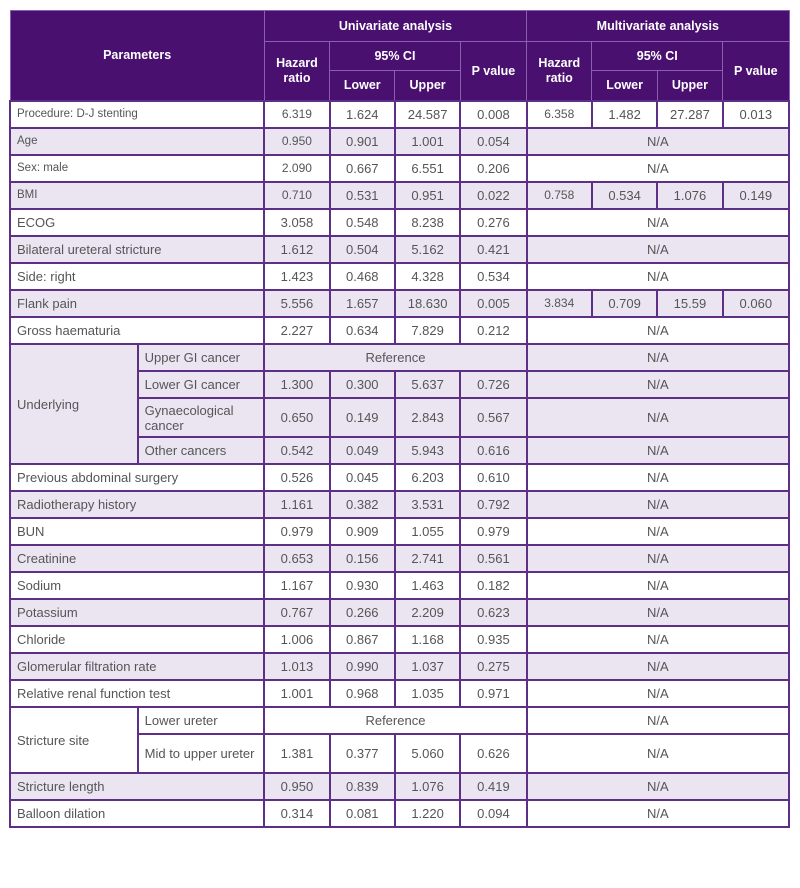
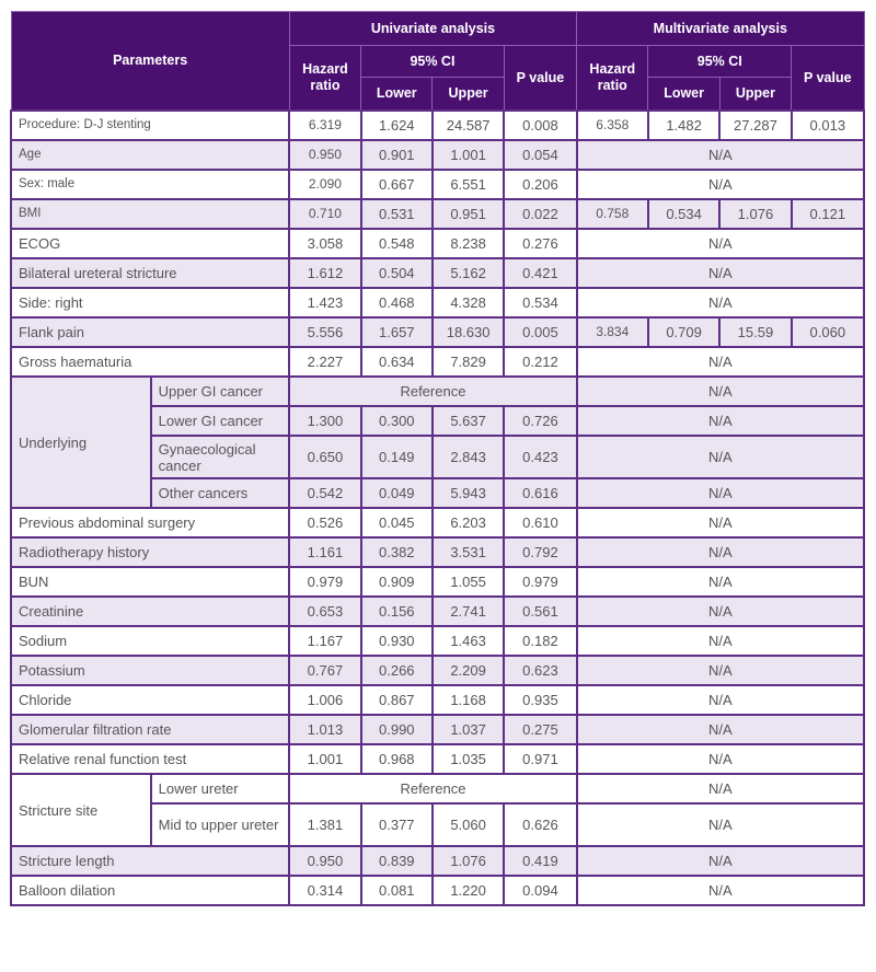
  Parameters	Univariate analysis	Multivariate analysis
  Hazard ratio	95% CI	P value	Hazard ratio	95% CI	P value
  Lower	Upper	Lower	Upper
  Procedure: D-J stenting	6.319	1.624	24.587	0.008	6.358	1.482	27.287	0.013
  Age	0.950	0.901	1.001	0.054	N/A
  Sex: male	2.090	0.667	6.551	0.206	N/A
- BMI	0.710	0.531	0.951	0.022	0.758	0.534	1.076	0.149
+ BMI	0.710	0.531	0.951	0.022	0.758	0.534	1.076	0.121
  ECOG	3.058	0.548	8.238	0.276	N/A
  Bilateral ureteral stricture	1.612	0.504	5.162	0.421	N/A
  Side: right	1.423	0.468	4.328	0.534	N/A
  Flank pain	5.556	1.657	18.630	0.005	3.834	0.709	15.59	0.060
  Gross haematuria	2.227	0.634	7.829	0.212	N/A
  Underlying	Upper GI cancer	Reference	N/A
  Lower GI cancer	1.300	0.300	5.637	0.726	N/A
- Gynaecological cancer	0.650	0.149	2.843	0.567	N/A
+ Gynaecological cancer	0.650	0.149	2.843	0.423	N/A
  Other cancers	0.542	0.049	5.943	0.616	N/A
  Previous abdominal surgery	0.526	0.045	6.203	0.610	N/A
  Radiotherapy history	1.161	0.382	3.531	0.792	N/A
  BUN	0.979	0.909	1.055	0.979	N/A
  Creatinine	0.653	0.156	2.741	0.561	N/A
  Sodium	1.167	0.930	1.463	0.182	N/A
  Potassium	0.767	0.266	2.209	0.623	N/A
  Chloride	1.006	0.867	1.168	0.935	N/A
  Glomerular filtration rate	1.013	0.990	1.037	0.275	N/A
  Relative renal function test	1.001	0.968	1.035	0.971	N/A
  Stricture site	Lower ureter	Reference	N/A
  Mid to upper ureter	1.381	0.377	5.060	0.626	N/A
  Stricture length	0.950	0.839	1.076	0.419	N/A
  Balloon dilation	0.314	0.081	1.220	0.094	N/A
